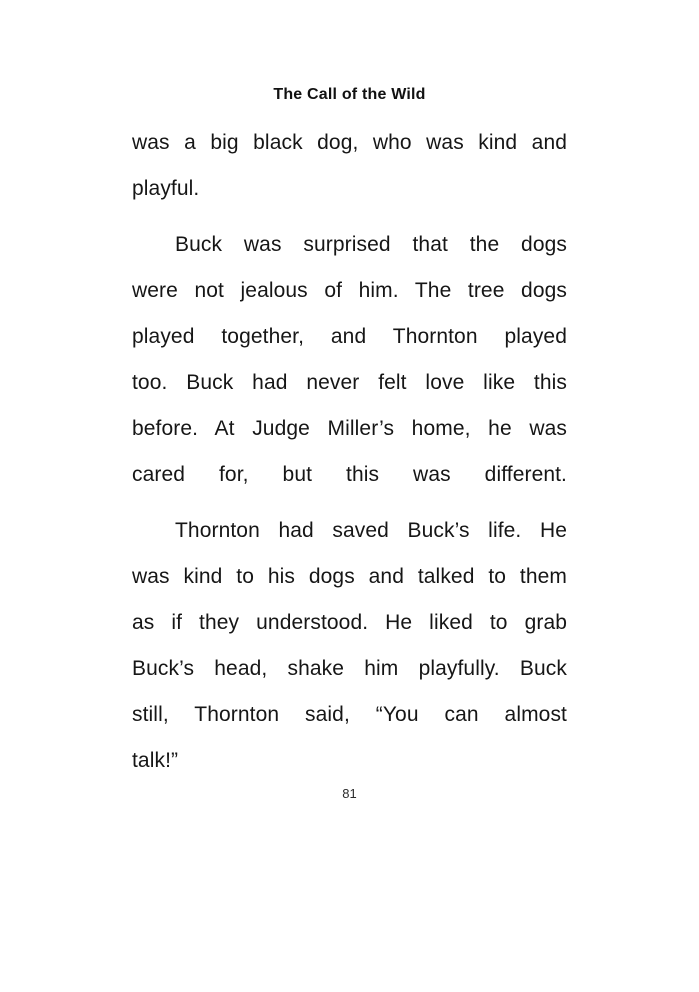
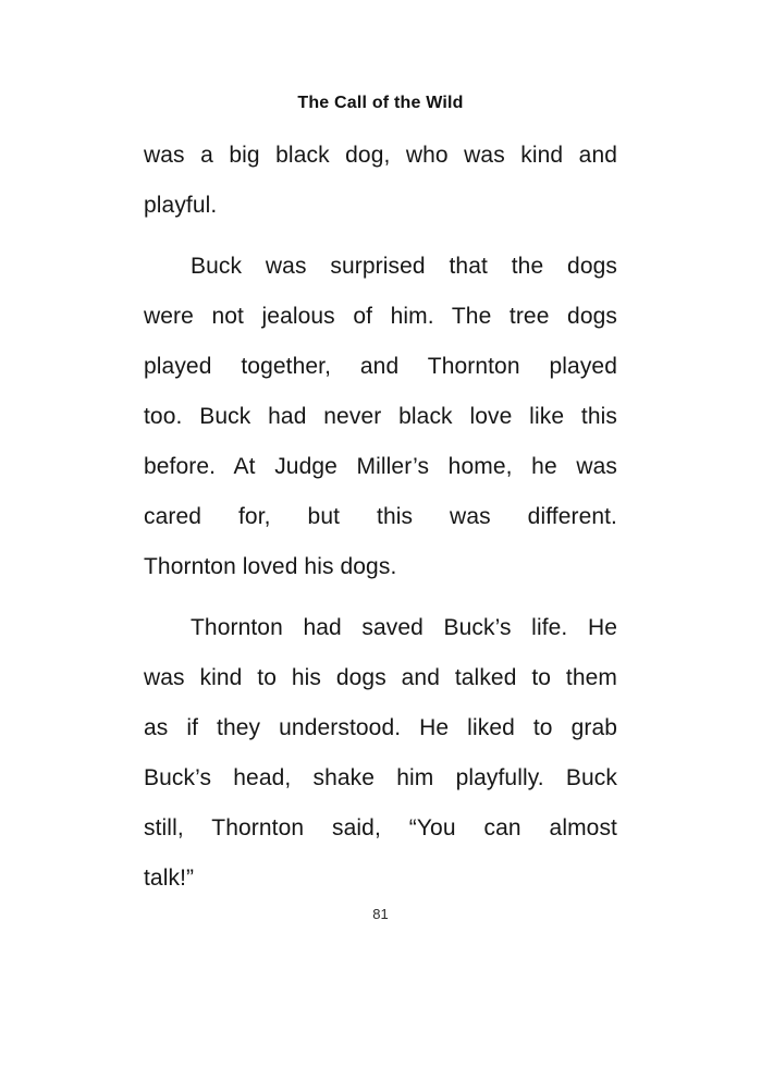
  The Call of the Wild
  was a big black dog, who was kind and
  playful.
  Buck was surprised that the dogs
  were not jealous of him. The tree dogs
  played together, and Thornton played
- too. Buck had never felt love like this
+ too. Buck had never black love like this
  before. At Judge Miller’s home, he was
  cared for, but this was different.
+ Thornton loved his dogs.
  Thornton had saved Buck’s life. He
  was kind to his dogs and talked to them
  as if they understood. He liked to grab
  Buck’s head, shake him playfully. Buck
  still, Thornton said, “You can almost
  talk!”
  81
